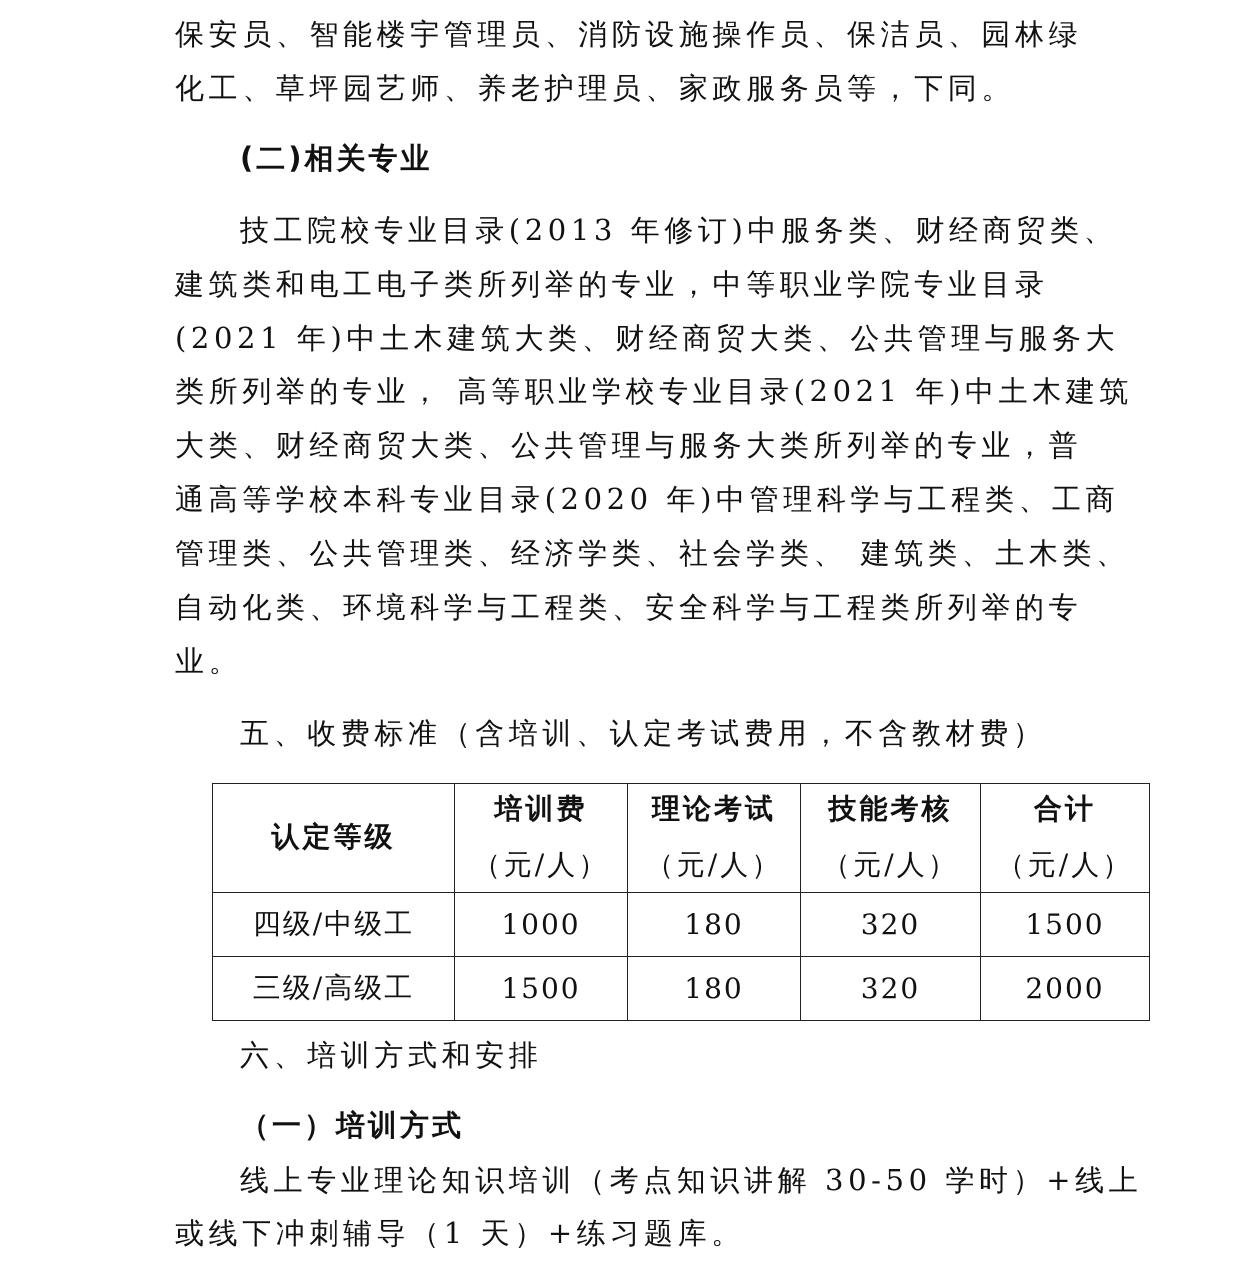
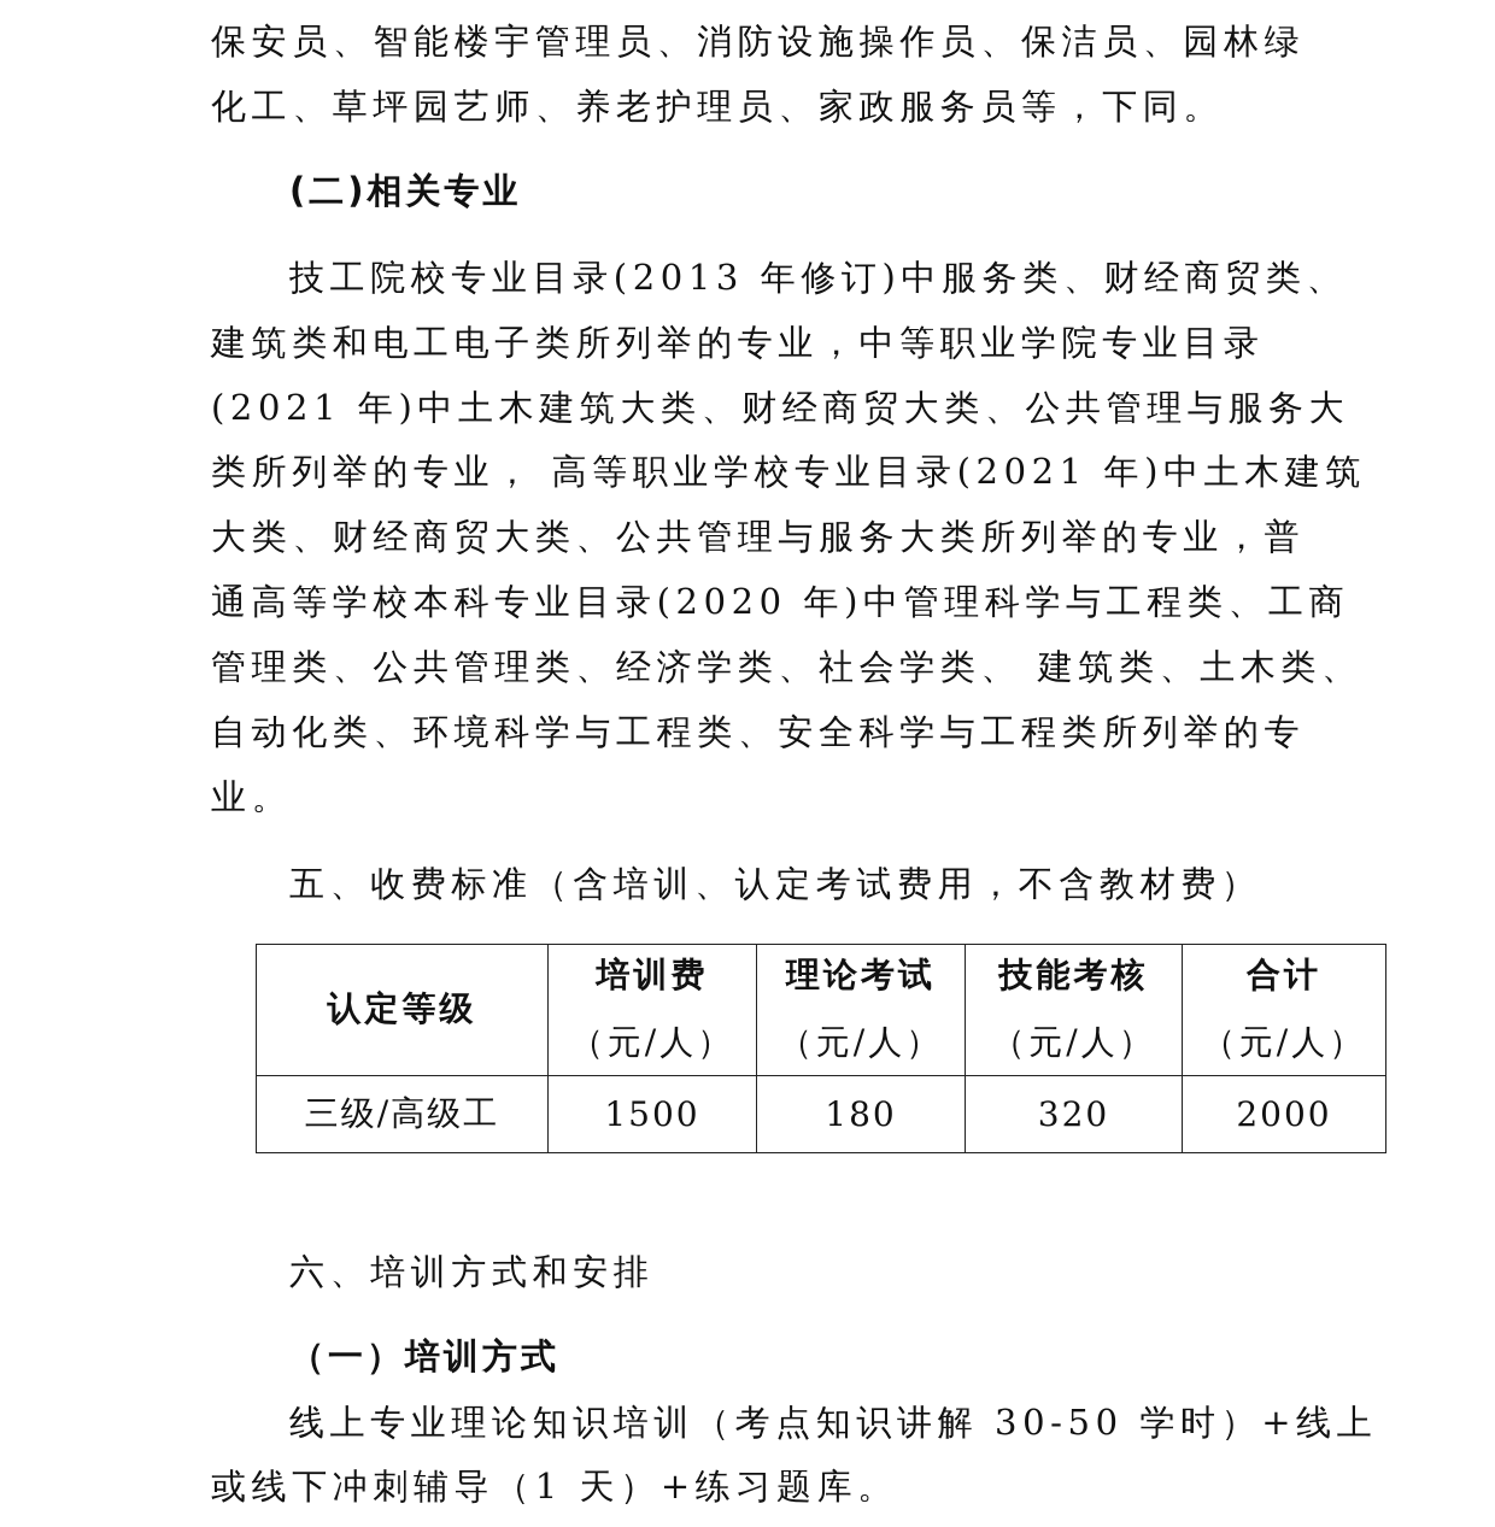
  保安员、智能楼宇管理员、消防设施操作员、保洁员、园林绿
  化工、草坪园艺师、养老护理员、家政服务员等，下同。
  (二)相关专业
  技工院校专业目录(2013 年修订)中服务类、财经商贸类、
  建筑类和电工电子类所列举的专业，中等职业学院专业目录
  (2021 年)中土木建筑大类、财经商贸大类、公共管理与服务大
  类所列举的专业， 高等职业学校专业目录(2021 年)中土木建筑
  大类、财经商贸大类、公共管理与服务大类所列举的专业，普
  通高等学校本科专业目录(2020 年)中管理科学与工程类、工商
  管理类、公共管理类、经济学类、社会学类、 建筑类、土木类、
  自动化类、环境科学与工程类、安全科学与工程类所列举的专
  业。
  五、收费标准（含培训、认定考试费用，不含教材费）
  认定等级	培训费（元/人）	理论考试（元/人）	技能考核（元/人）	合计（元/人）
- 四级/中级工	1000	180	320	1500
  三级/高级工	1500	180	320	2000
  六、培训方式和安排
  （一）培训方式
  线上专业理论知识培训（考点知识讲解 30-50 学时）+线上
  或线下冲刺辅导（1 天）+练习题库。
